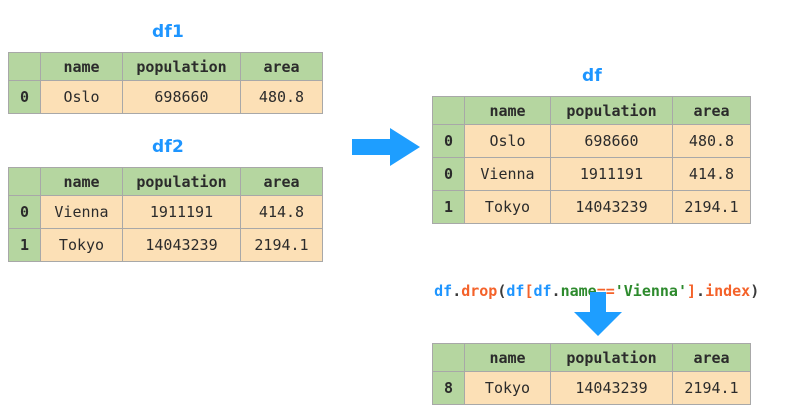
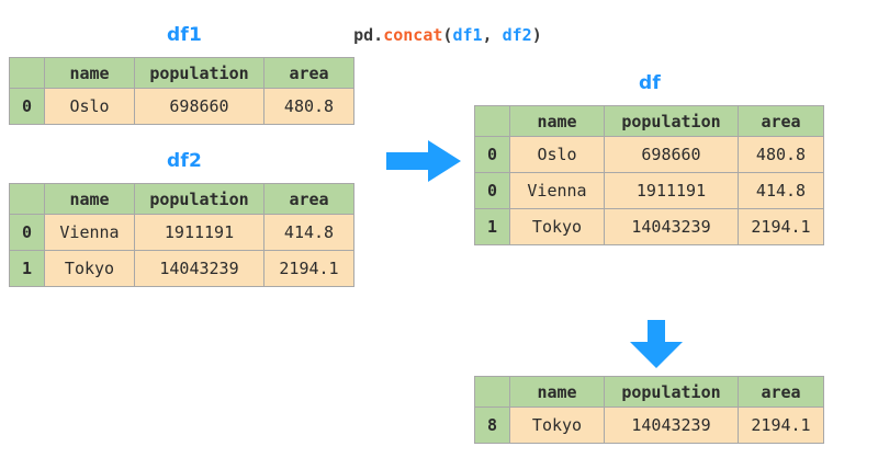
+ pd.concat(df1, df2)
  df1
  	name	population	area
  0	Oslo	698660	480.8
  df2
  	name	population	area
  0	Vienna	1911191	414.8
  1	Tokyo	14043239	2194.1
  df
  	name	population	area
  0	Oslo	698660	480.8
  0	Vienna	1911191	414.8
  1	Tokyo	14043239	2194.1
- df.drop(df[df.name=='Vienna'].index)
  	name	population	area
  8	Tokyo	14043239	2194.1
